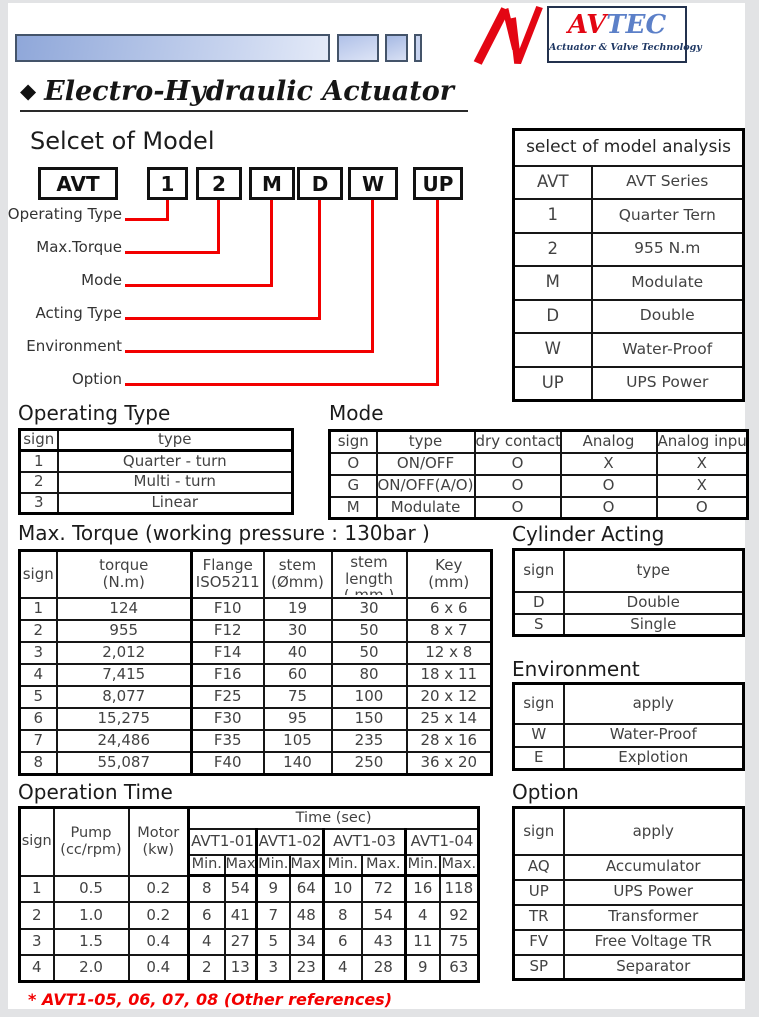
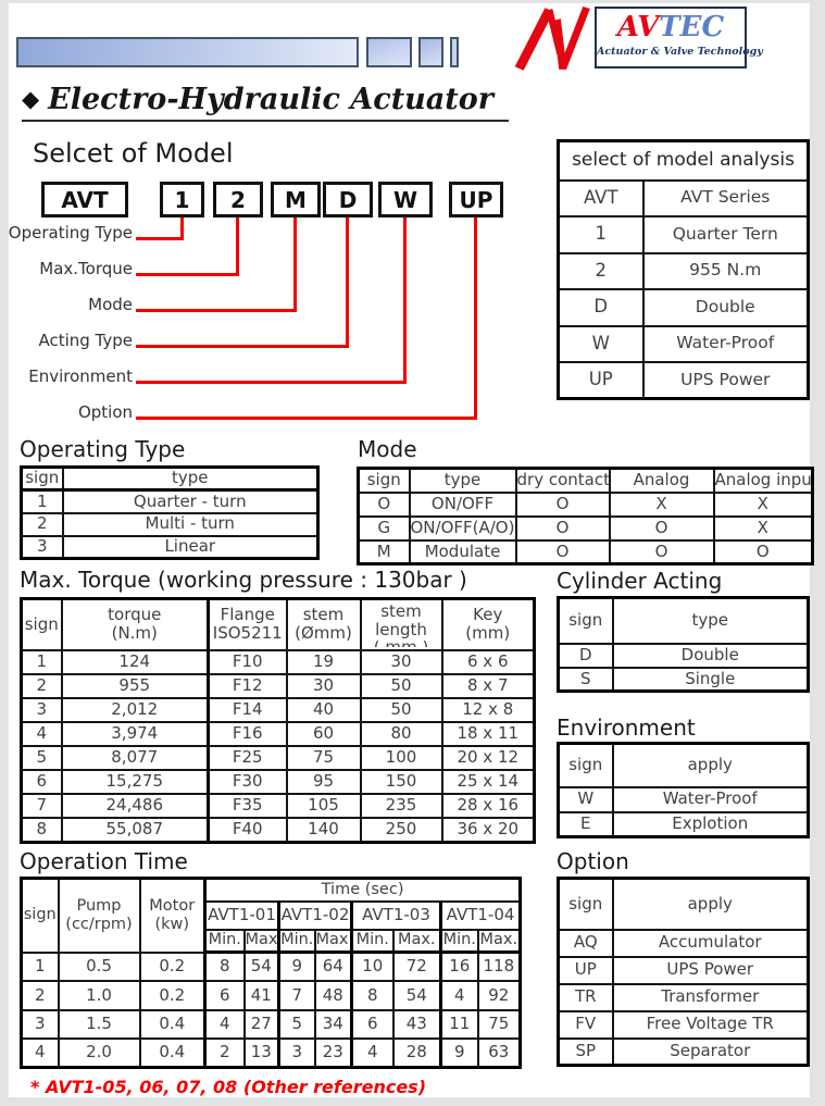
  AVTEC
  Actuator & Valve Technology
  ◆ Electro-Hydraulic Actuator
  Selcet of Model
  AVT
  1
  2
  M
  D
  W
  UP
  Operating Type
  Max.Torque
  Mode
  Acting Type
  Environment
  Option
  select of model analysis
  AVT	AVT Series
  1	Quarter Tern
  2	955 N.m
- M	Modulate
  D	Double
  W	Water-Proof
  UP	UPS Power
  Operating Type
  sign	type
  1	Quarter - turn
  2	Multi - turn
  3	Linear
  Mode
  sign	type	dry contact	Analog	Analog inpu
  O	ON/OFF	O	X	X
  G	ON/OFF(A/O)	O	O	X
  M	Modulate	O	O	O
  Max. Torque (working pressure : 130bar )
  sign	torque(N.m)	FlangeISO5211	stem(Ømm)	stemlength	Key(mm)
  1	124	F10	19	30	6 x 6
  2	955	F12	30	50	8 x 7
  3	2,012	F14	40	50	12 x 8
- 4	7,415	F16	60	80	18 x 11
+ 4	3,974	F16	60	80	18 x 11
  5	8,077	F25	75	100	20 x 12
  6	15,275	F30	95	150	25 x 14
  7	24,486	F35	105	235	28 x 16
  8	55,087	F40	140	250	36 x 20
  Cylinder Acting
  sign	type
  D	Double
  S	Single
  Environment
  sign	apply
  W	Water-Proof
  E	Explotion
  Operation Time
  sign	Pump(cc/rpm)	Motor(kw)	Time (sec)
  AVT1-01	AVT1-02	AVT1-03	AVT1-04
  Min.	Max	Min.	Max.	Min.	Max.	Min.	Max.
  1	0.5	0.2	8	54	9	64	10	72	16	118
  2	1.0	0.2	6	41	7	48	8	54	4	92
  3	1.5	0.4	4	27	5	34	6	43	11	75
  4	2.0	0.4	2	13	3	23	4	28	9	63
  Option
  sign	apply
  AQ	Accumulator
  UP	UPS Power
  TR	Transformer
  FV	Free Voltage TR
  SP	Separator
  * AVT1-05, 06, 07, 08 (Other references)
